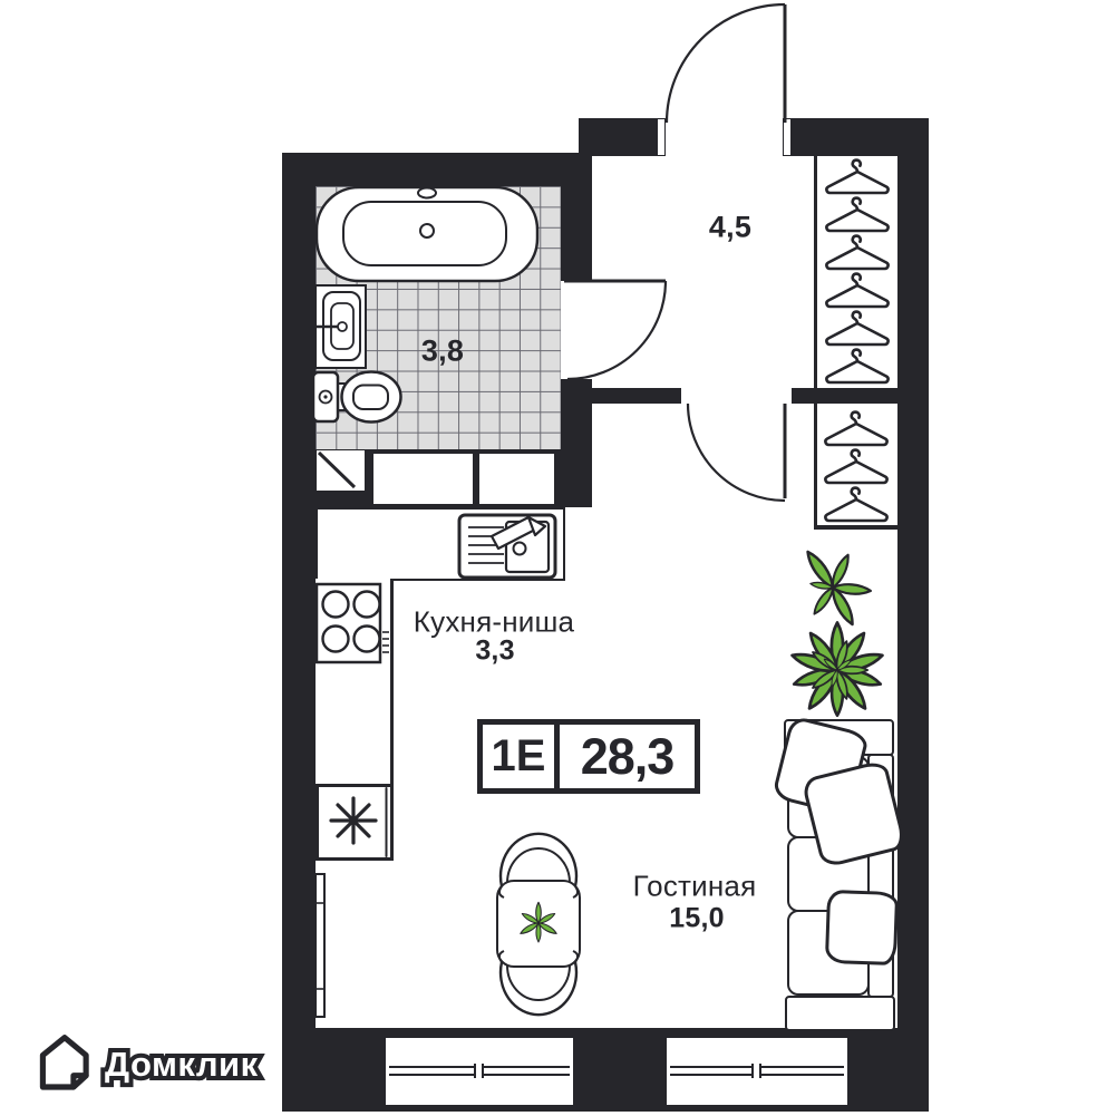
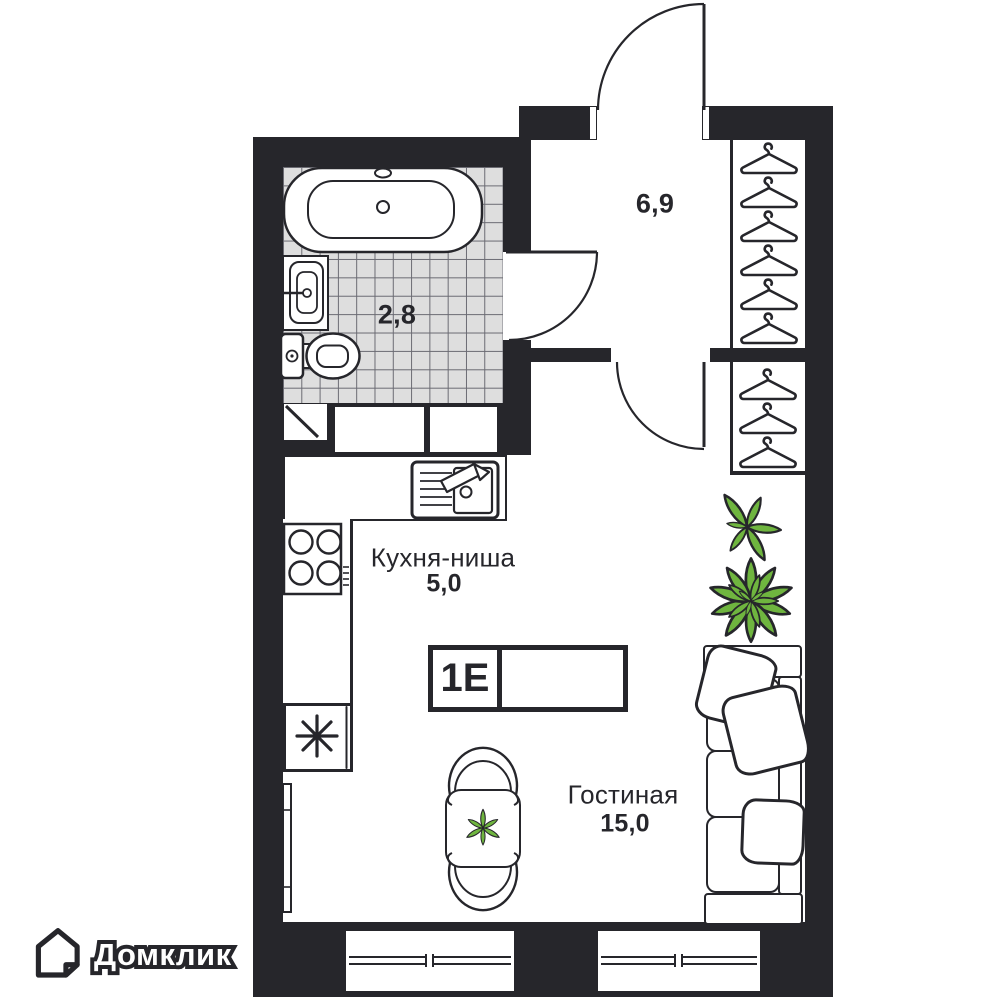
- 4,5
+ 6,9
- 3,8
+ 2,8
  Кухня-ниша
- 3,3
+ 5,0
  Гостиная
  15,0
  1Е
- 28,3
  Домклик
